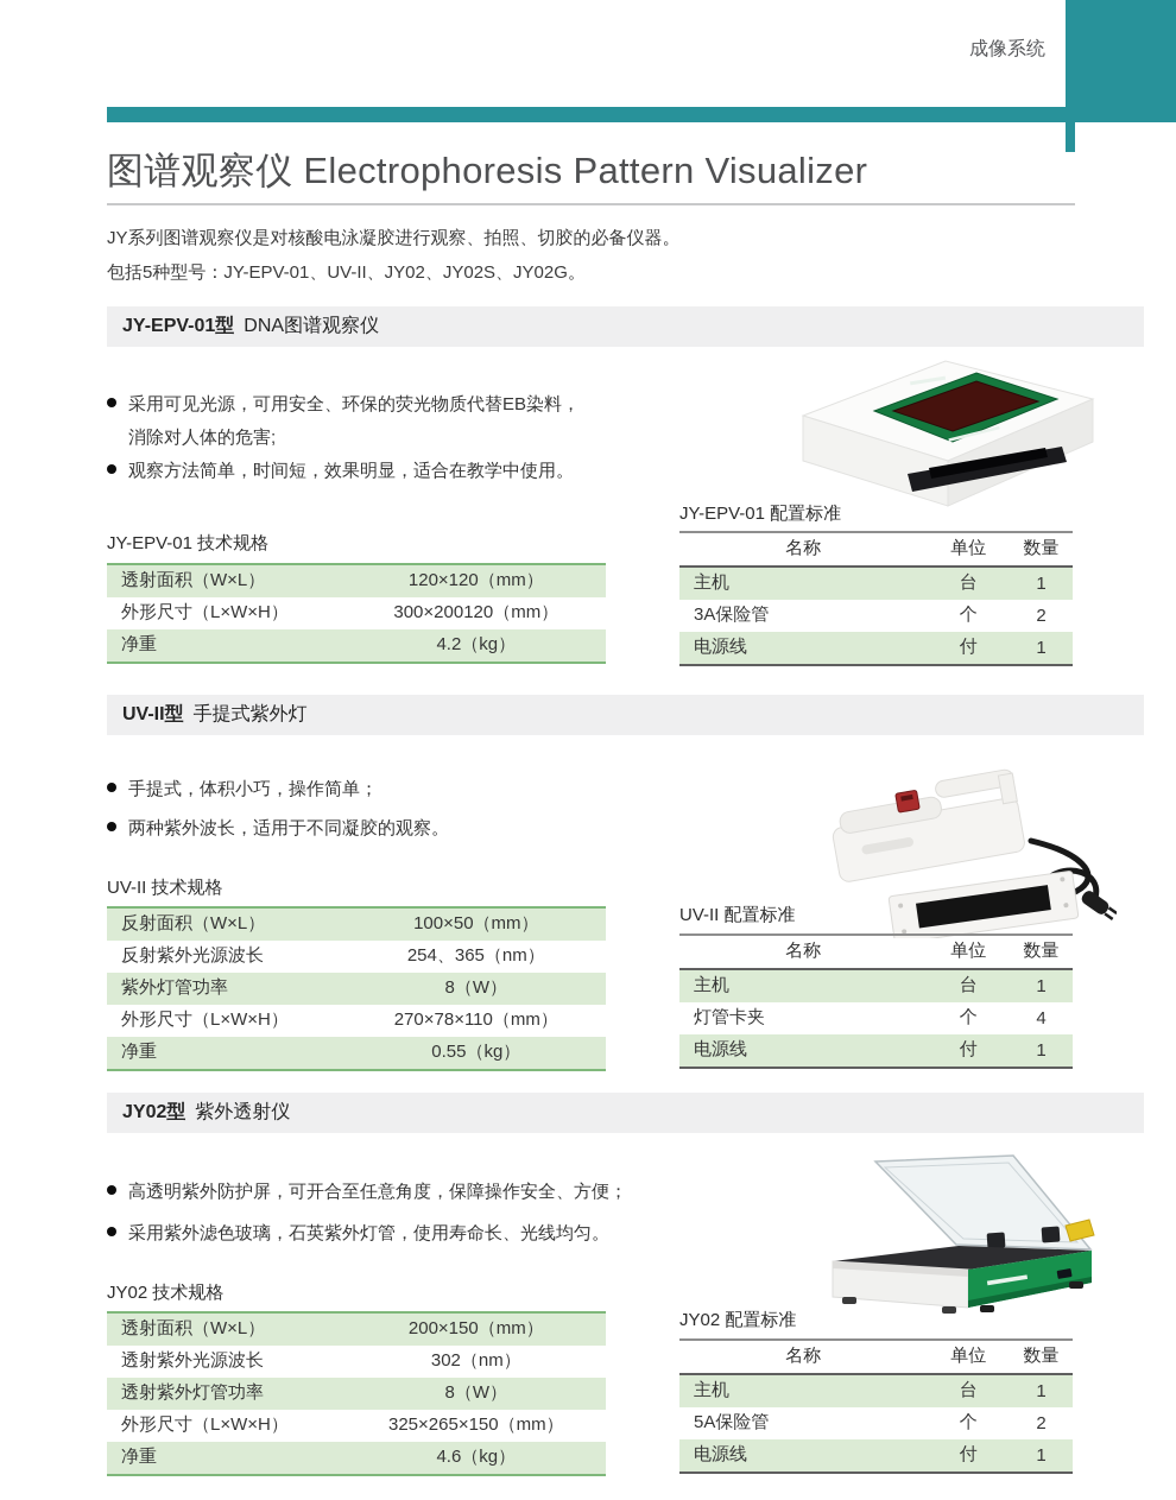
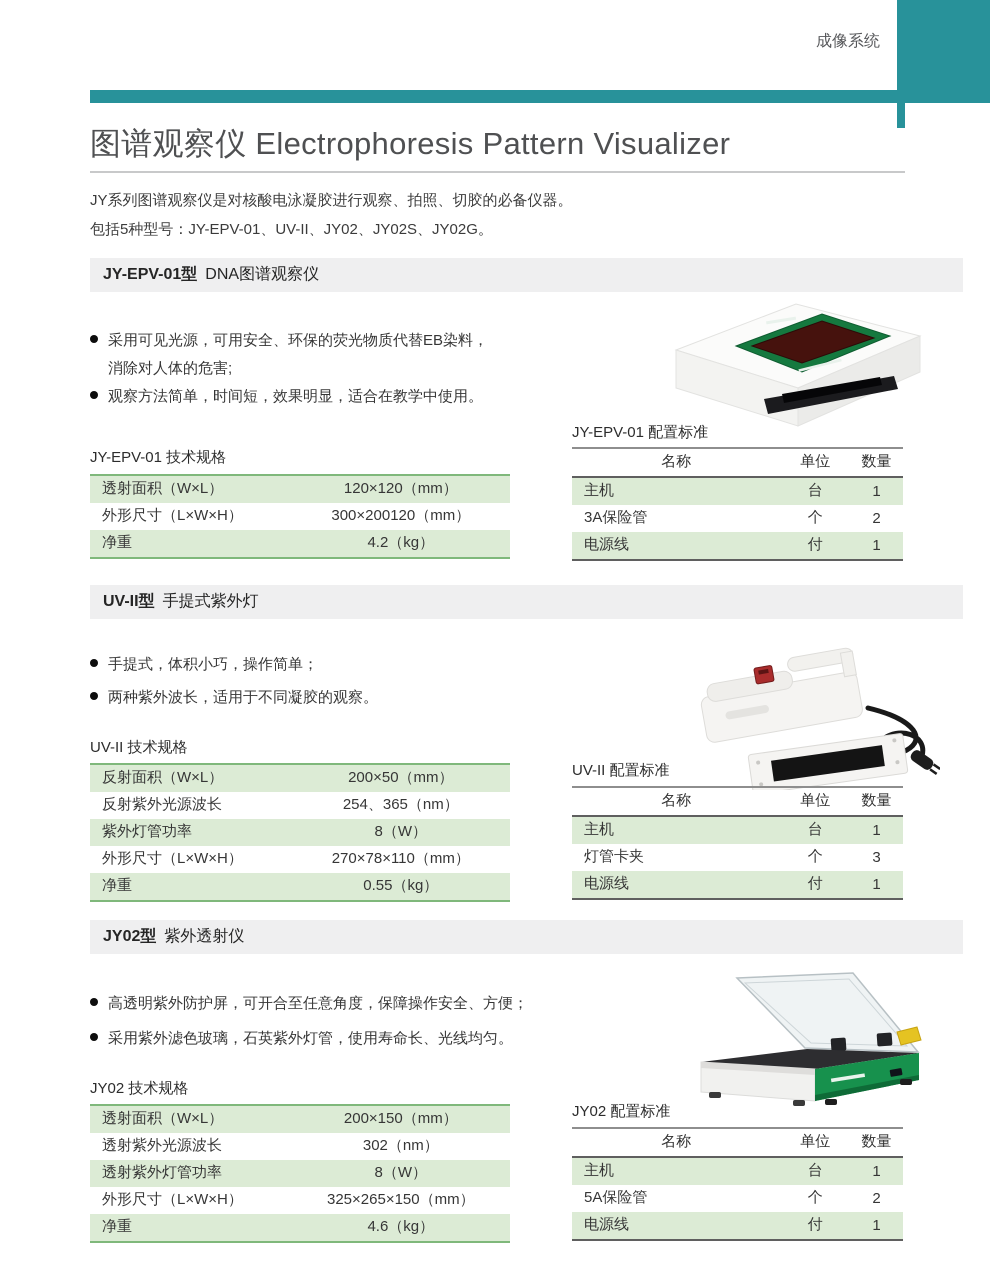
  成像系统
  图谱观察仪 Electrophoresis Pattern Visualizer
  JY系列图谱观察仪是对核酸电泳凝胶进行观察、拍照、切胶的必备仪器。
  包括5种型号：JY-EPV-01、UV-II、JY02、JY02S、JY02G。
  JY-EPV-01型 DNA图谱观察仪
  采用可见光源，可用安全、环保的荧光物质代替EB染料，
  消除对人体的危害;
  观察方法简单，时间短，效果明显，适合在教学中使用。
  JY-EPV-01 配置标准
  名称
  单位
  数量
  主机
  台
  1
  3A保险管
  个
  2
  电源线
  付
  1
  JY-EPV-01 技术规格
  透射面积（W×L）
  120×120（mm）
  外形尺寸（L×W×H）
  300×200120（mm）
  净重
  4.2（kg）
  UV-II型 手提式紫外灯
  手提式，体积小巧，操作简单；
  两种紫外波长，适用于不同凝胶的观察。
  UV-II 配置标准
  名称
  单位
  数量
  主机
  台
  1
  灯管卡夹
  个
- 4
+ 3
  电源线
  付
  1
  UV-II 技术规格
  反射面积（W×L）
- 100×50（mm）
+ 200×50（mm）
  反射紫外光源波长
  254、365（nm）
  紫外灯管功率
  8（W）
  外形尺寸（L×W×H）
  270×78×110（mm）
  净重
  0.55（kg）
  JY02型 紫外透射仪
  高透明紫外防护屏，可开合至任意角度，保障操作安全、方便；
  采用紫外滤色玻璃，石英紫外灯管，使用寿命长、光线均匀。
  JY02 配置标准
  名称
  单位
  数量
  主机
  台
  1
  5A保险管
  个
  2
  电源线
  付
  1
  JY02 技术规格
  透射面积（W×L）
  200×150（mm）
  透射紫外光源波长
  302（nm）
  透射紫外灯管功率
  8（W）
  外形尺寸（L×W×H）
  325×265×150（mm）
  净重
  4.6（kg）
